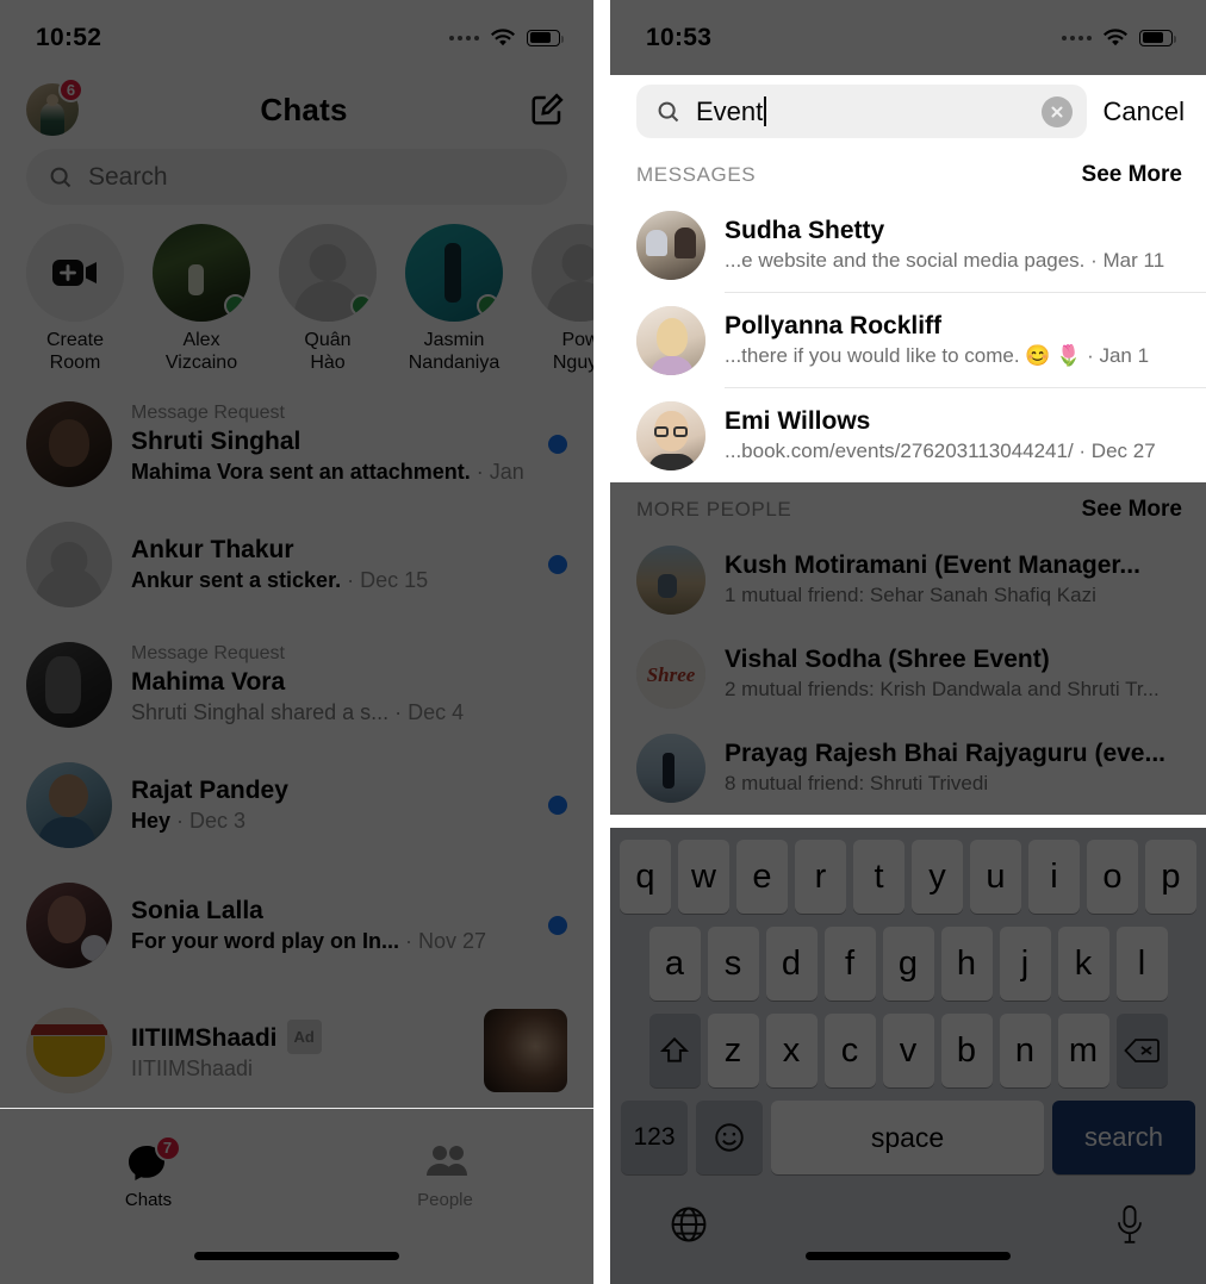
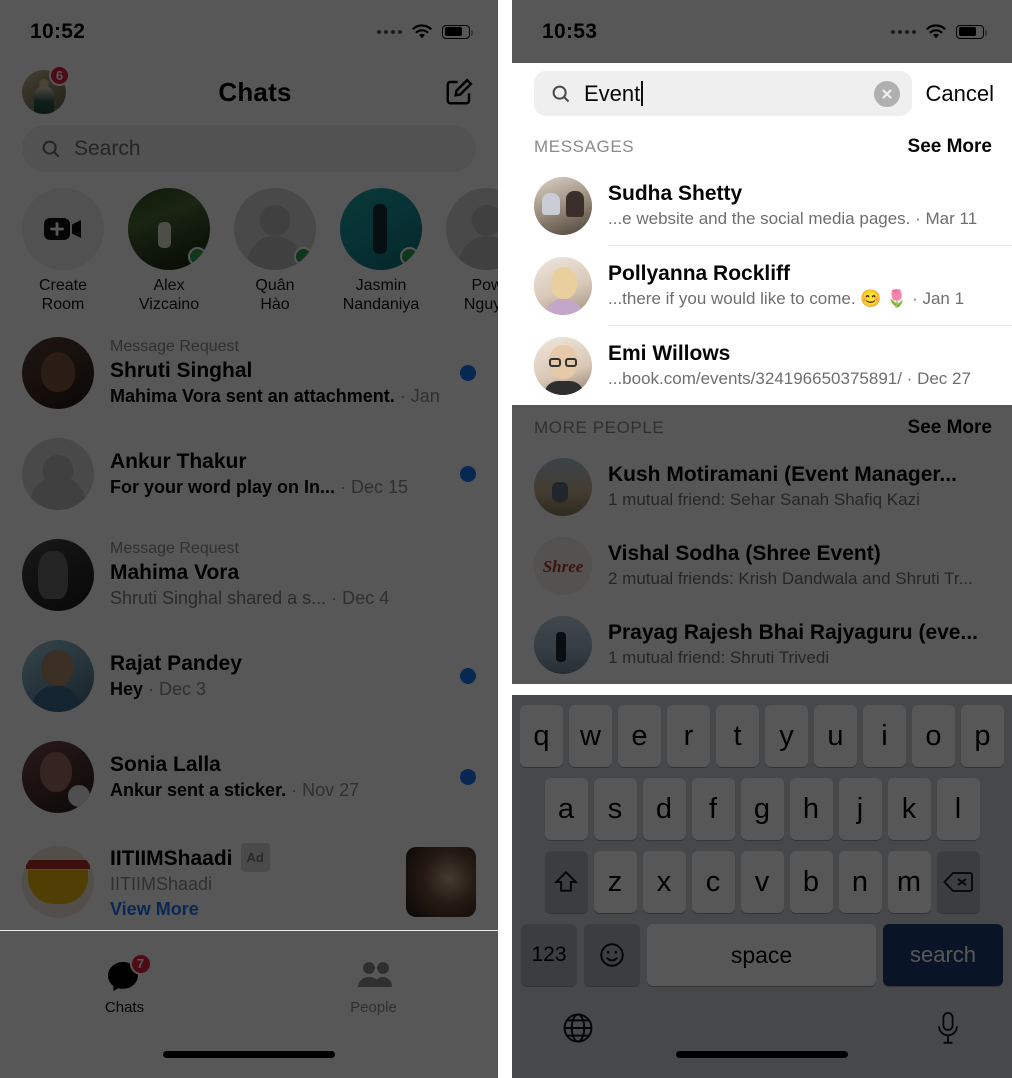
  10:52
  6
  Chats
  Search
  Create
  Room
  Alex
  Vizcaino
  Quân
  Hào
  Jasmin
  Nandaniya
  Pow
  Nguy
  Message Request
  Shruti Singhal
  Mahima Vora sent an attachment. · Jan
  Ankur Thakur
- Ankur sent a sticker. · Dec 15
+ For your word play on In... · Dec 15
  Message Request
  Mahima Vora
  Shruti Singhal shared a s... · Dec 4
  Rajat Pandey
  Hey · Dec 3
  Sonia Lalla
- For your word play on In... · Nov 27
+ Ankur sent a sticker. · Nov 27
  IITIIMShaadi Ad
  IITIIMShaadi
+ View More
  7
  Chats
  People
  10:53
  Event
  Cancel
  MESSAGES
  See More
  Sudha Shetty
  ...e website and the social media pages. · Mar 11
  Pollyanna Rockliff
  ...there if you would like to come. 😊 🌷 · Jan 1
  Emi Willows
- ...book.com/events/276203113044241/ · Dec 27
+ ...book.com/events/324196650375891/ · Dec 27
  MORE PEOPLE
  See More
  Kush Motiramani (Event Manager...
  1 mutual friend: Sehar Sanah Shafiq Kazi
  Shree
  Vishal Sodha (Shree Event)
  2 mutual friends: Krish Dandwala and Shruti Tr...
  Prayag Rajesh Bhai Rajyaguru (eve...
- 8 mutual friend: Shruti Trivedi
+ 1 mutual friend: Shruti Trivedi
  q
  w
  e
  r
  t
  y
  u
  i
  o
  p
  a
  s
  d
  f
  g
  h
  j
  k
  l
  z
  x
  c
  v
  b
  n
  m
  123
  space
  search
